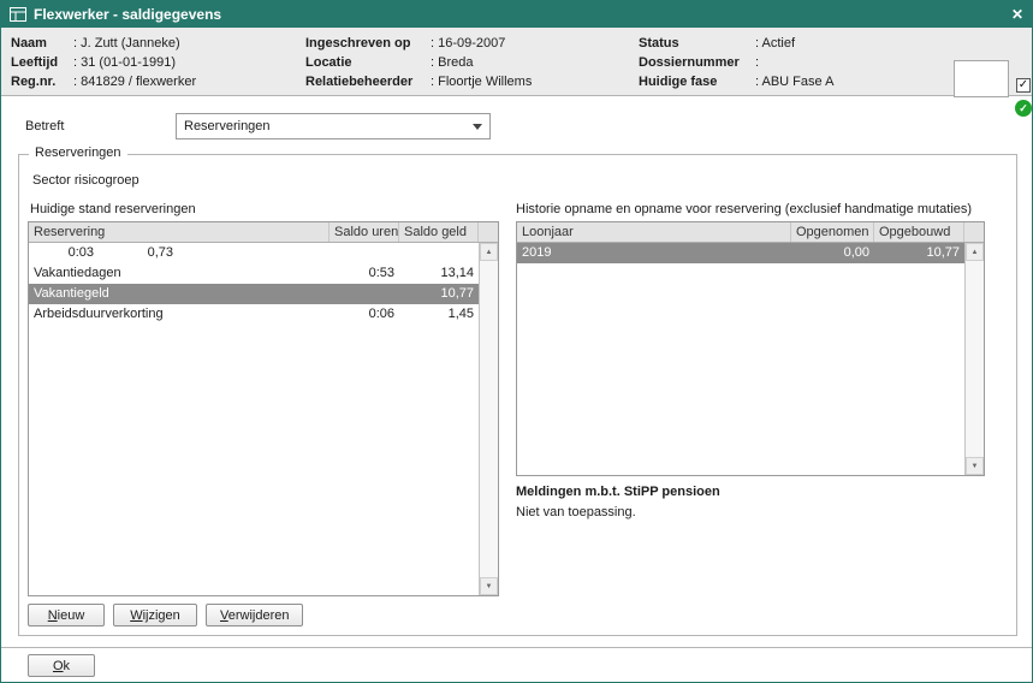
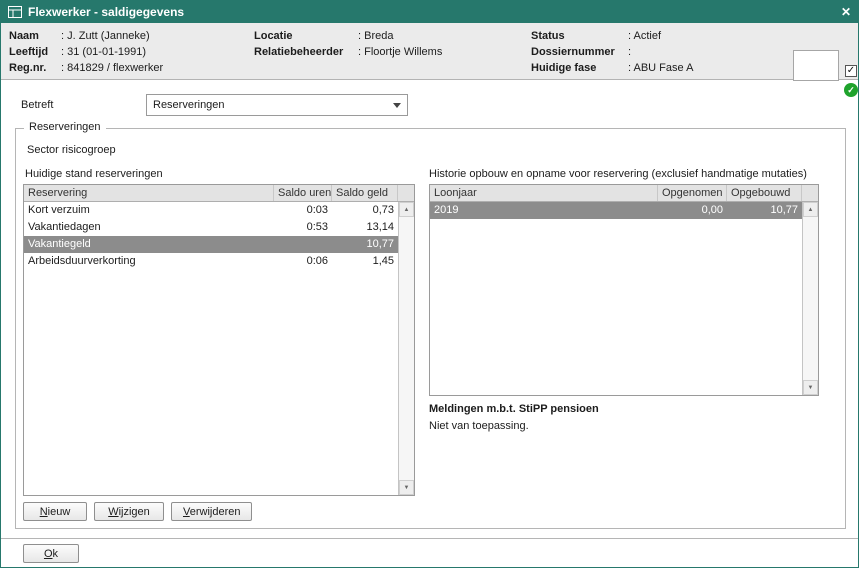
  Flexwerker - saldigegevens
  ✕
  Naam : J. Zutt (Janneke)
  Leeftijd : 31 (01-01-1991)
  Reg.nr. : 841829 / flexwerker
- Ingeschreven op : 16-09-2007
  Locatie : Breda
  Relatiebeheerder : Floortje Willems
  Status : Actief
  Dossiernummer :
  Huidige fase : ABU Fase A
  ✓
  ✓
  Betreft
  Reserveringen
  Reserveringen
  Sector risicogroep
  Huidige stand reserveringen
  Reservering
  Saldo uren
  Saldo geld
+ Kort verzuim
  0:03
  0,73
  Vakantiedagen
  0:53
  13,14
  Vakantiegeld
  10,77
  Arbeidsduurverkorting
  0:06
  1,45
  Nieuw
  Wijzigen
  Verwijderen
- Historie opname en opname voor reservering (exclusief handmatige mutaties)
+ Historie opbouw en opname voor reservering (exclusief handmatige mutaties)
  Loonjaar
  Opgenomen
  Opgebouwd
  2019
  0,00
  10,77
  Meldingen m.b.t. StiPP pensioen
  Niet van toepassing.
  Ok
